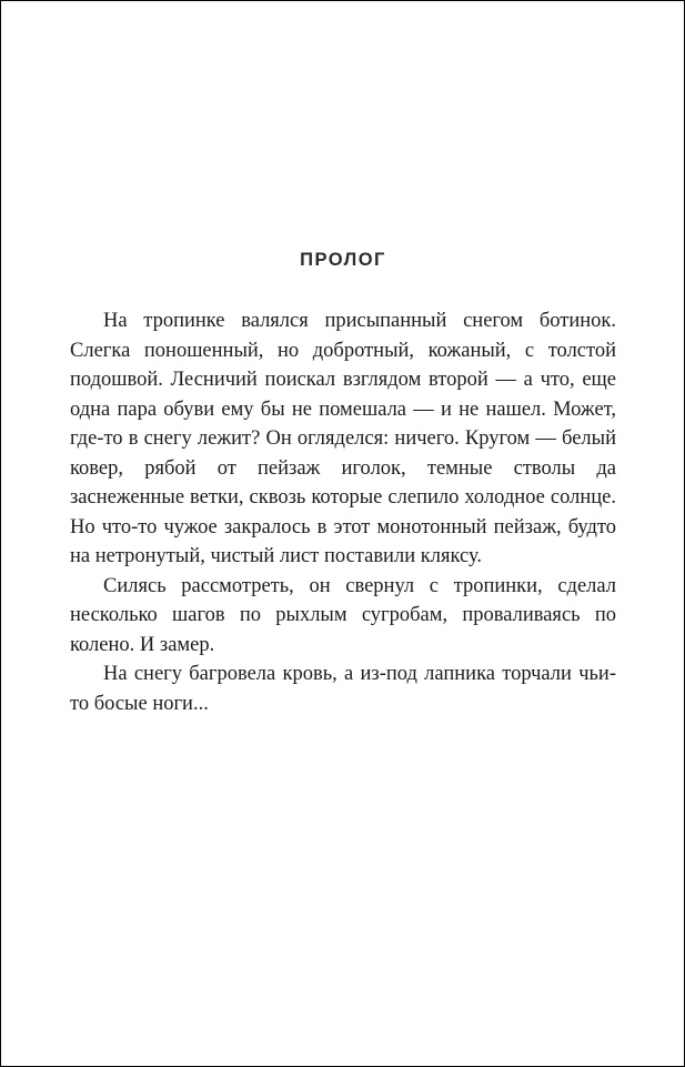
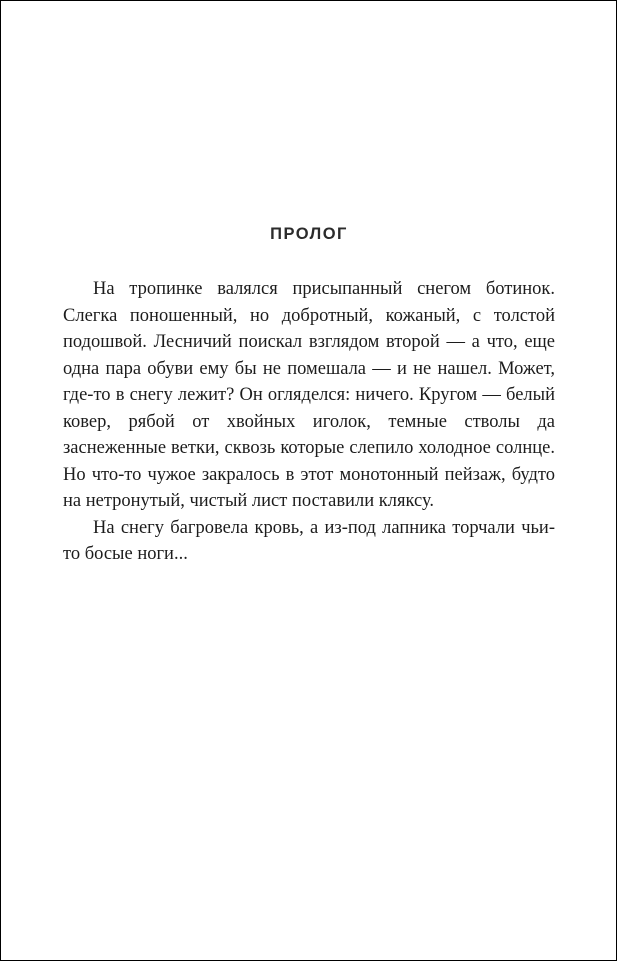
  ПРОЛОГ
- На тропинке валялся присыпанный снегом ботинок. Слегка поношенный, но добротный, кожаный, с толстой подошвой. Лесничий поискал взглядом второй — а что, еще одна пара обуви ему бы не помешала — и не нашел. Может, где-то в снегу лежит? Он огляделся: ничего. Кругом — белый ковер, рябой от пейзаж иголок, темные стволы да заснеженные ветки, сквозь которые слепило холодное солнце. Но что-то чужое закралось в этот монотонный пейзаж, будто на нетронутый, чистый лист поставили кляксу.
+ На тропинке валялся присыпанный снегом ботинок. Слегка поношенный, но добротный, кожаный, с толстой подошвой. Лесничий поискал взглядом второй — а что, еще одна пара обуви ему бы не помешала — и не нашел. Может, где-то в снегу лежит? Он огляделся: ничего. Кругом — белый ковер, рябой от хвойных иголок, темные стволы да заснеженные ветки, сквозь которые слепило холодное солнце. Но что-то чужое закралось в этот монотонный пейзаж, будто на нетронутый, чистый лист поставили кляксу.
- Силясь рассмотреть, он свернул с тропинки, сделал несколько шагов по рыхлым сугробам, проваливаясь по колено. И замер.
  На снегу багровела кровь, а из-под лапника торчали чьи-то босые ноги...
